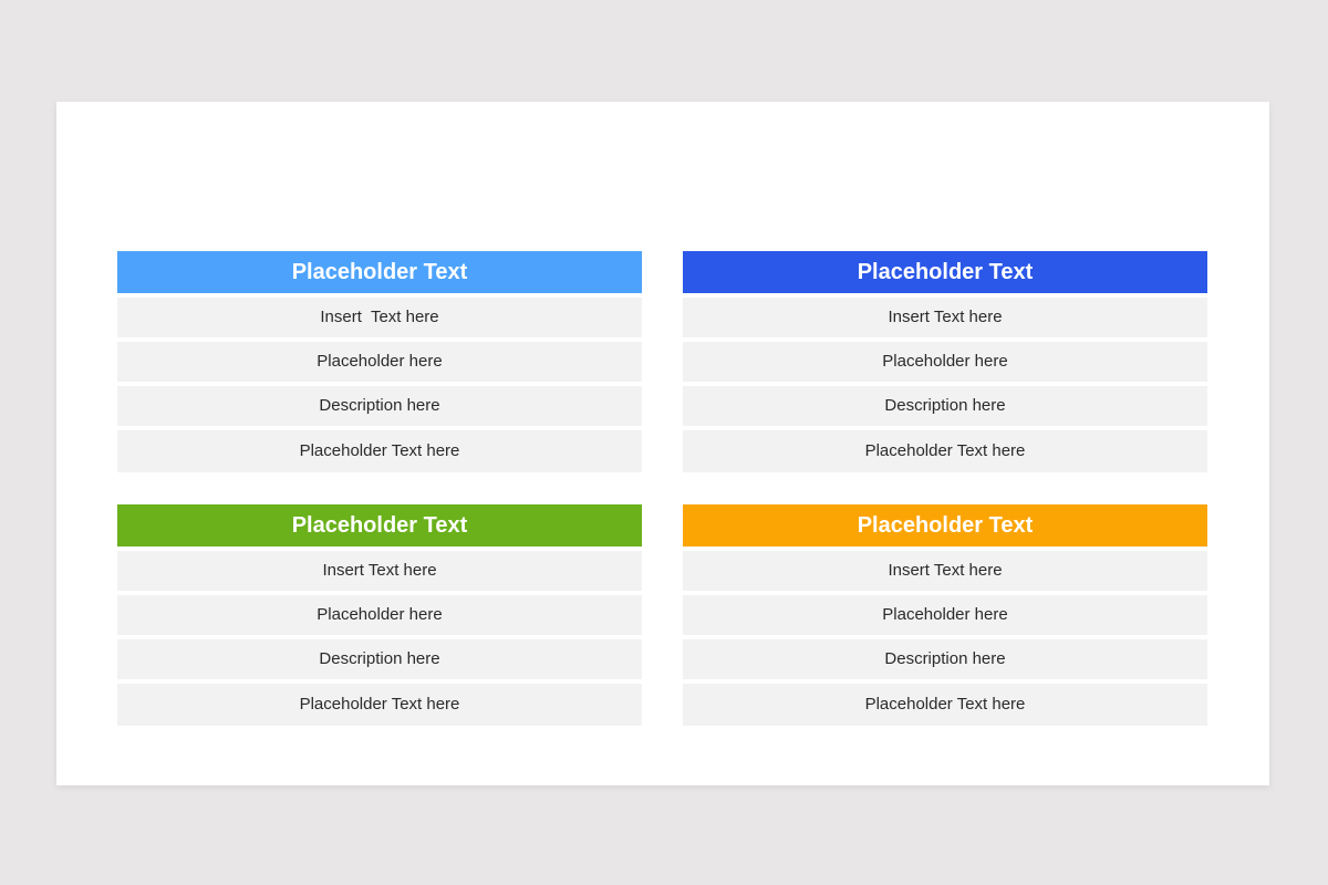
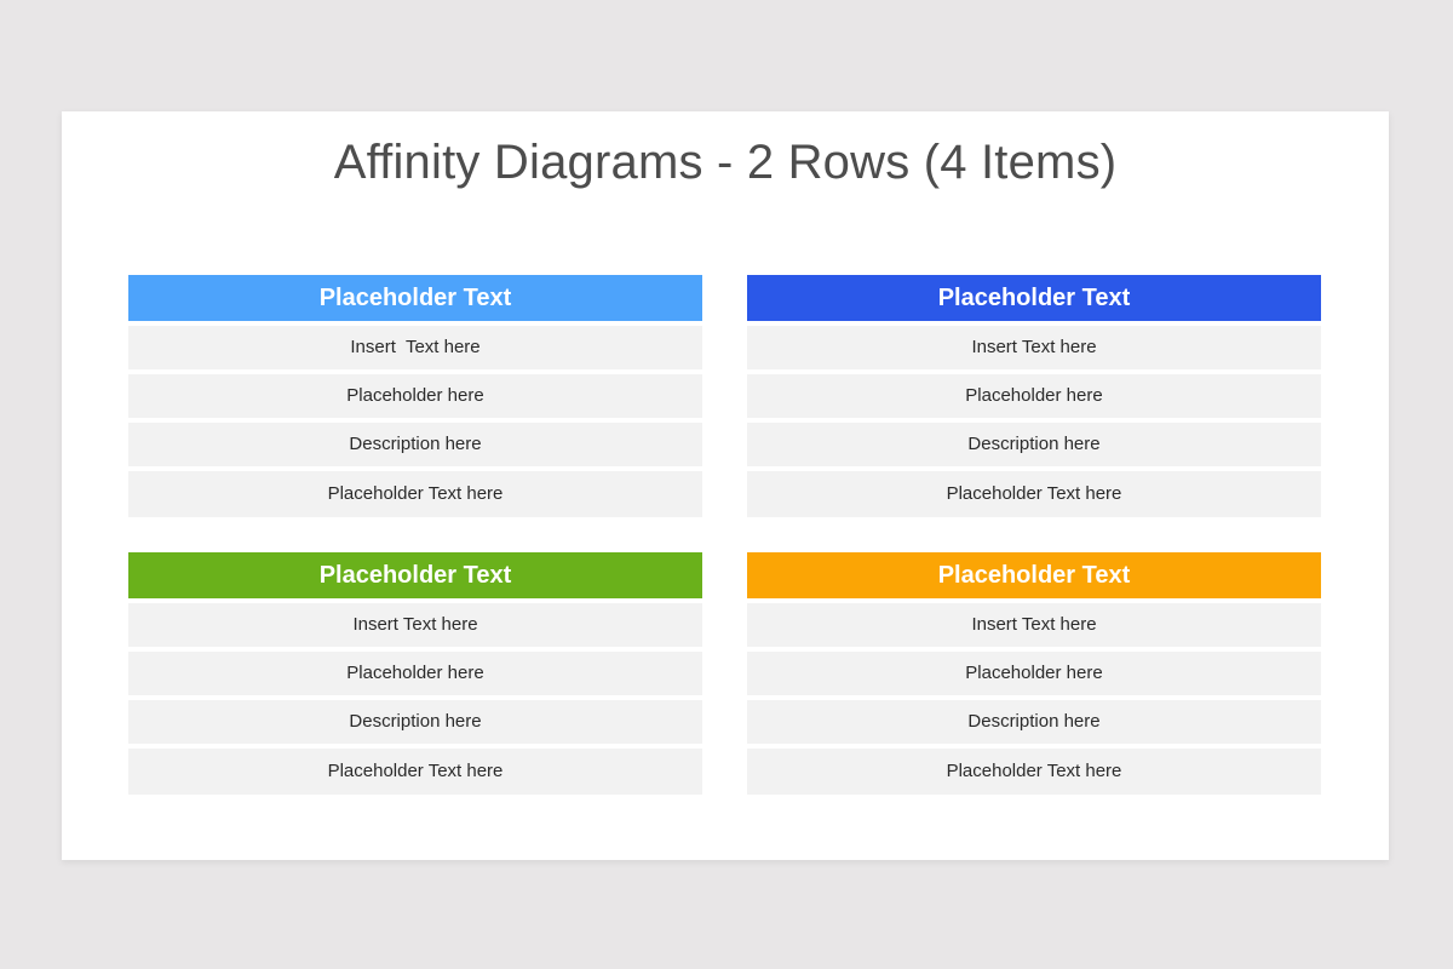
+ Affinity Diagrams - 2 Rows (4 Items)
  Placeholder Text
  Insert Text here
  Placeholder here
  Description here
  Placeholder Text here
  Placeholder Text
  Insert Text here
  Placeholder here
  Description here
  Placeholder Text here
  Placeholder Text
  Insert Text here
  Placeholder here
  Description here
  Placeholder Text here
  Placeholder Text
  Insert Text here
  Placeholder here
  Description here
  Placeholder Text here
